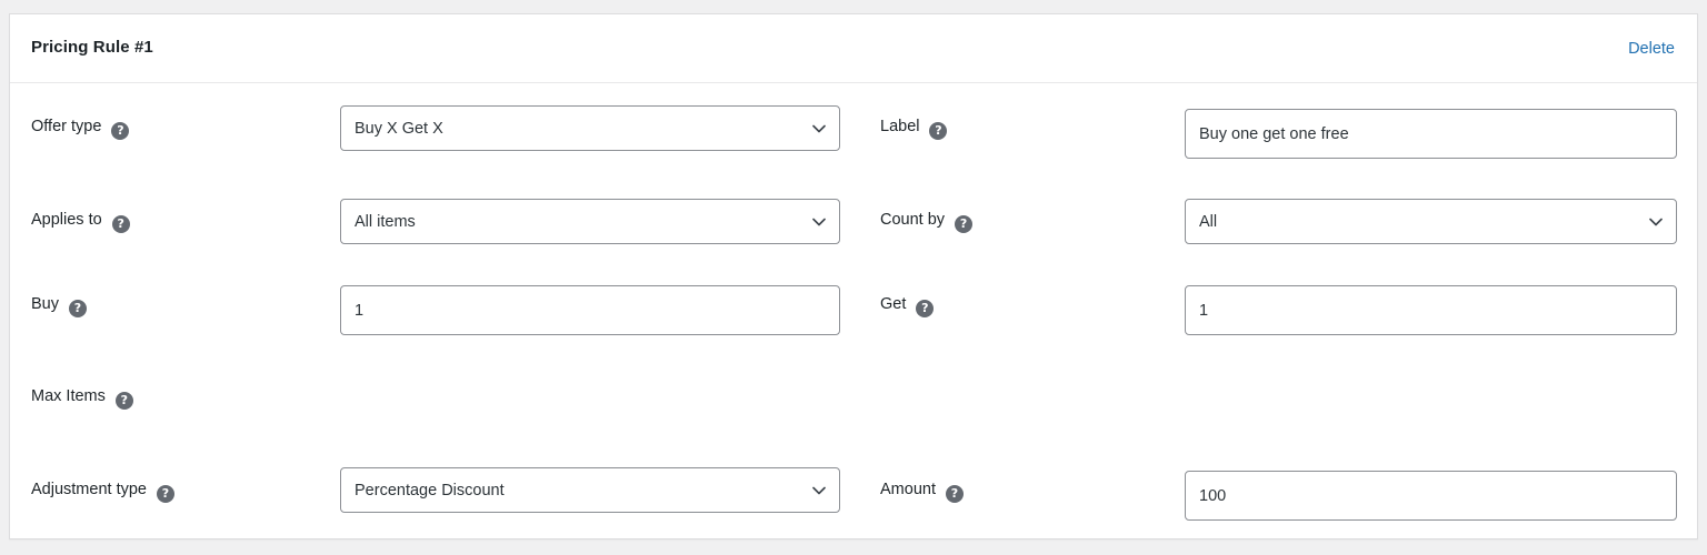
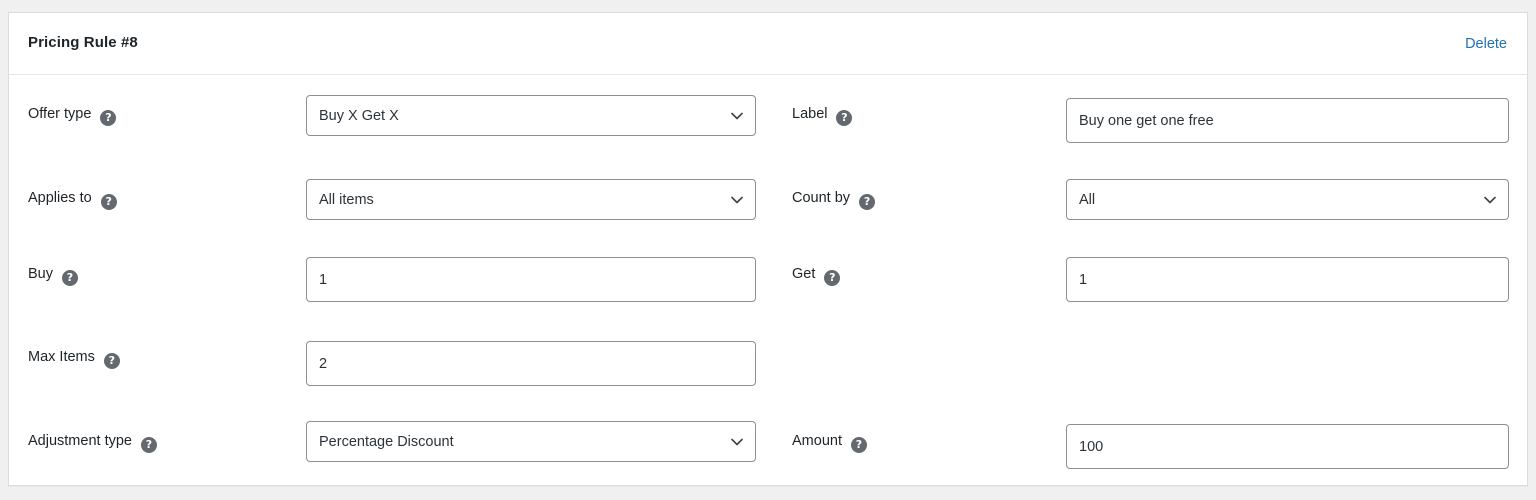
- Pricing Rule #1
+ Pricing Rule #8
  Delete
  Offer type ?
  Buy X Get X
  Label ?
  Buy one get one free
  Applies to ?
  All items
  Count by ?
  All
  Buy ?
  1
  Get ?
  1
  Max Items ?
+ 2
  Adjustment type ?
  Percentage Discount
  Amount ?
  100
